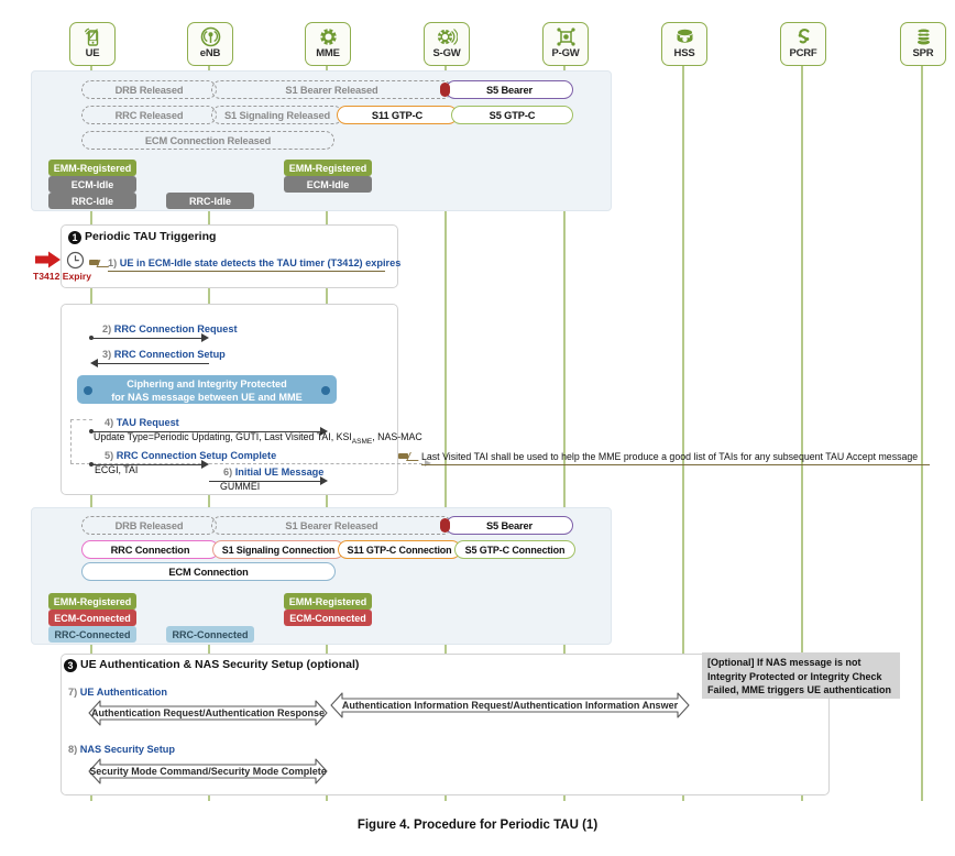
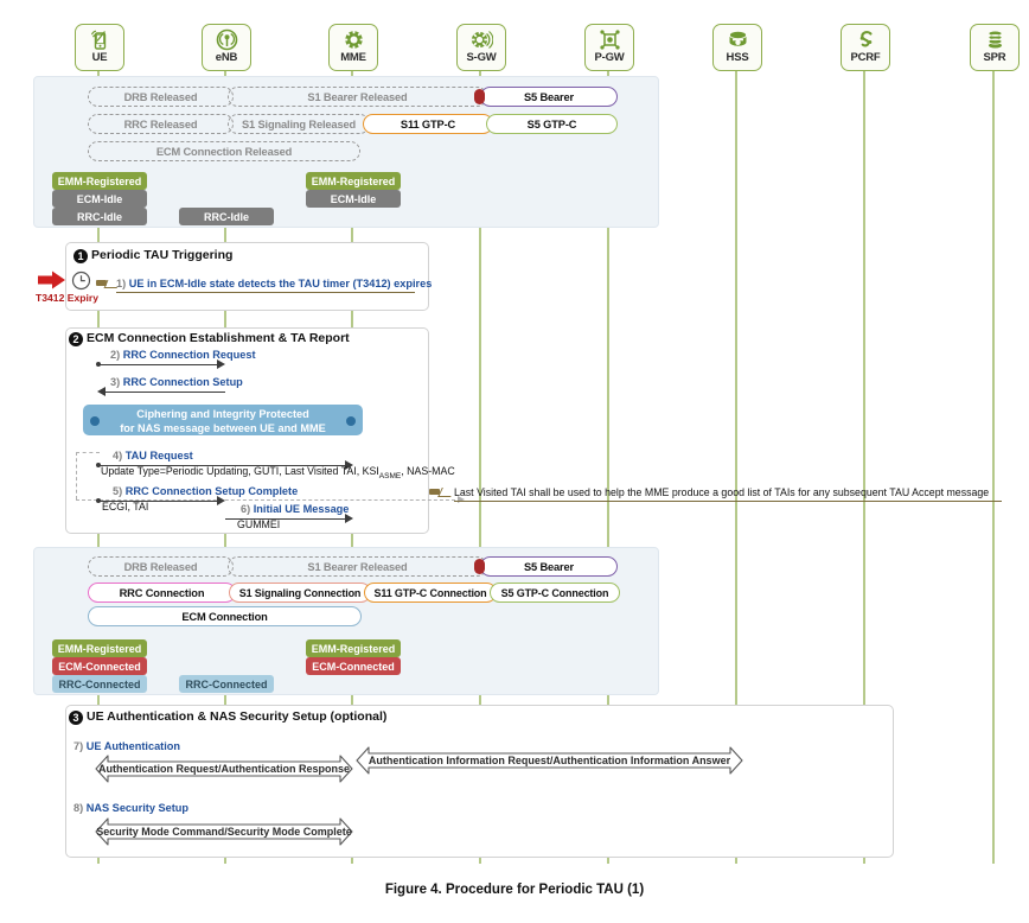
  UE
  eNB
  MME
  S-GW
  P-GW
  HSS
  PCRF
  SPR
  DRB Released
  S1 Bearer Released
  S5 Bearer
  RRC Released
  S1 Signaling Released
  S11 GTP-C
  S5 GTP-C
  ECM Connection Released
  EMM-Registered
  ECM-Idle
  RRC-Idle
  RRC-Idle
  EMM-Registered
  ECM-Idle
  1 Periodic TAU Triggering
  T3412 Expiry
  1) UE in ECM-Idle state detects the TAU timer (T3412) expires
+ 2 ECM Connection Establishment & TA Report
  2) RRC Connection Request
  3) RRC Connection Setup
  Ciphering and Integrity Protected
  for NAS message between UE and MME
  4) TAU Request
  Update Type=Periodic Updating, GUTI, Last Visited TAI, KSI , NAS-MAC
  5) RRC Connection Setup Complete
  ECGI, TAI
  6) Initial UE Message
  GUMMEI
  Last Visited TAI shall be used to help the MME produce a good list of TAIs for any subsequent TAU Accept message
  DRB Released
  S1 Bearer Released
  S5 Bearer
  RRC Connection
  S1 Signaling Connection
  S11 GTP-C Connection
  S5 GTP-C Connection
  ECM Connection
  EMM-Registered
  ECM-Connected
  RRC-Connected
  RRC-Connected
  EMM-Registered
  ECM-Connected
  3 UE Authentication & NAS Security Setup (optional)
- [Optional] If NAS message is not
- Integrity Protected or Integrity Check
- Failed, MME triggers UE authentication
  7) UE Authentication
  Authentication Request/Authentication Response
  Authentication Information Request/Authentication Information Answer
  8) NAS Security Setup
  Security Mode Command/Security Mode Complete
  Figure 4. Procedure for Periodic TAU (1)
